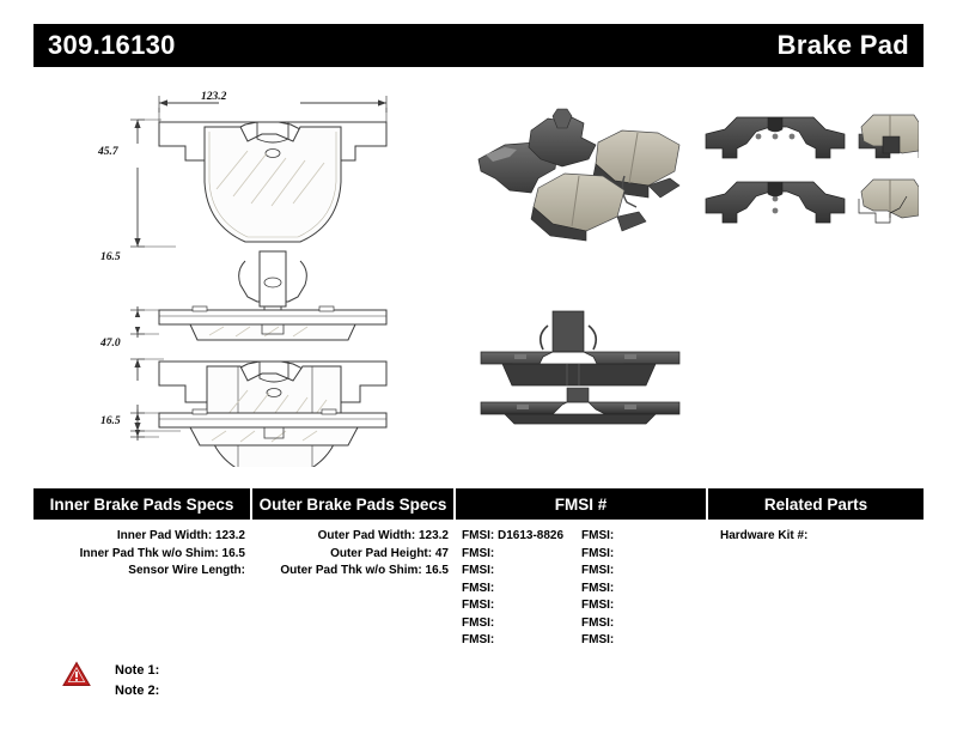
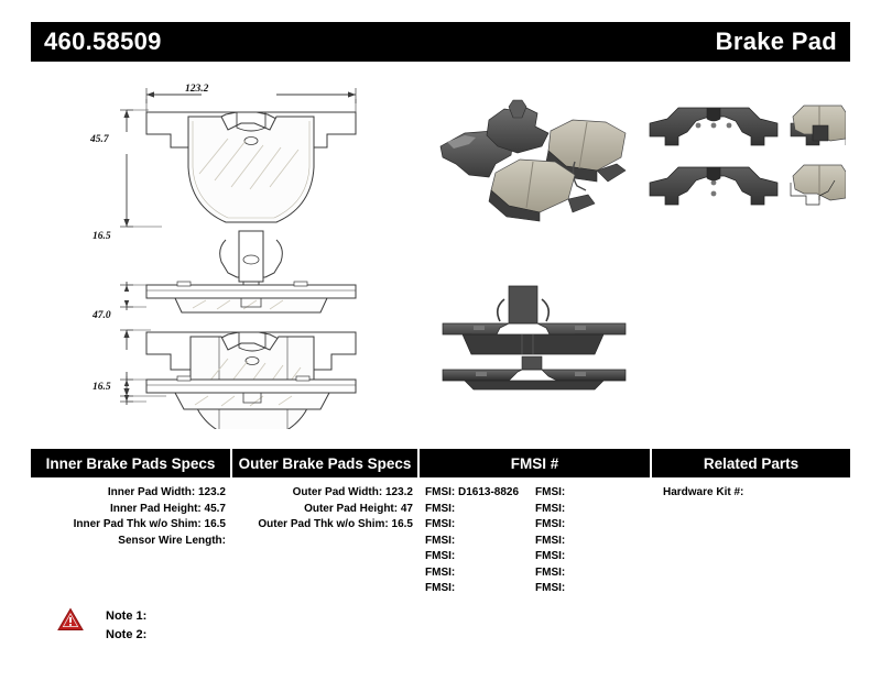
- 309.16130
+ 460.58509
  Brake Pad
  123.2
  45.7
  16.5
  47.0
  16.5
  Inner Brake Pads Specs
  Outer Brake Pads Specs
  FMSI #
  Related Parts
  Inner Pad Width: 123.2
+ Inner Pad Height: 45.7
  Inner Pad Thk w/o Shim: 16.5
  Sensor Wire Length:
  Outer Pad Width: 123.2
  Outer Pad Height: 47
  Outer Pad Thk w/o Shim: 16.5
  FMSI: D1613-8826
  FMSI:
  FMSI:
  FMSI:
  FMSI:
  FMSI:
  FMSI:
  FMSI:
  FMSI:
  FMSI:
  FMSI:
  FMSI:
  FMSI:
  FMSI:
  Hardware Kit #:
  Note 1:
  Note 2:
